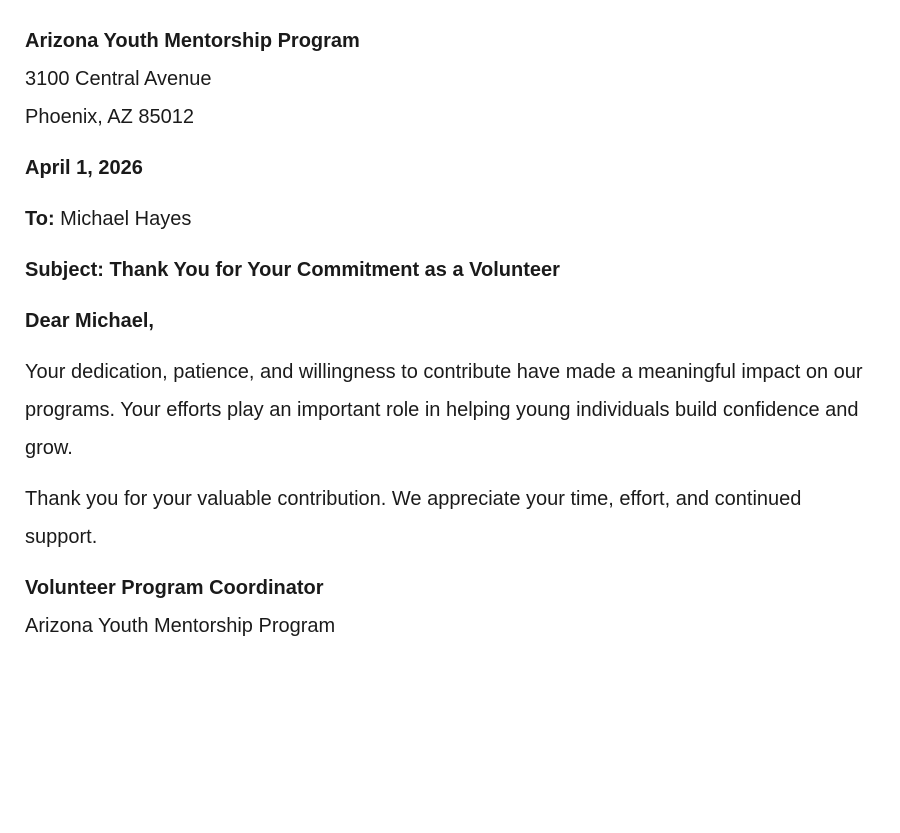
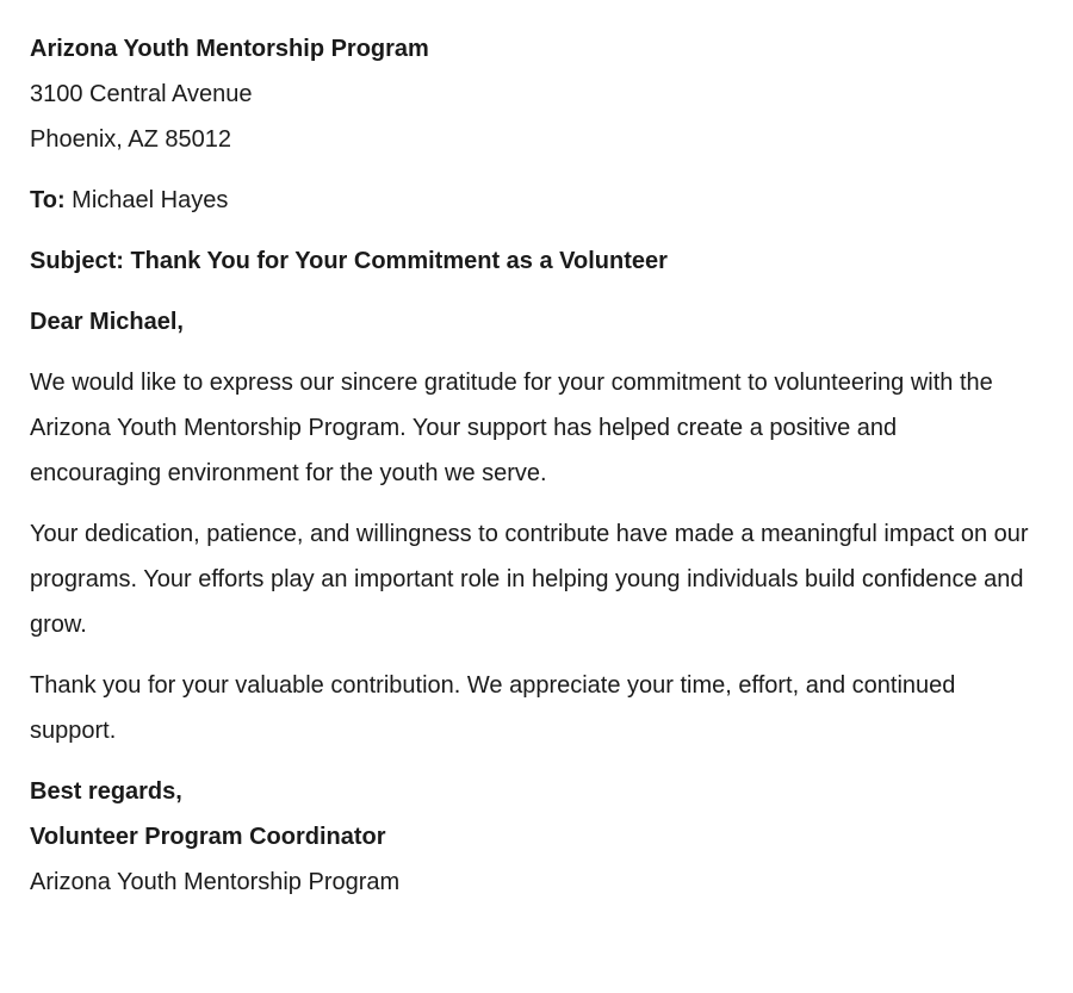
  Arizona Youth Mentorship Program
  3100 Central Avenue
  Phoenix, AZ 85012
- April 1, 2026
  To: Michael Hayes
  Subject: Thank You for Your Commitment as a Volunteer
  Dear Michael,
+ We would like to express our sincere gratitude for your commitment to volunteering with the Arizona Youth Mentorship Program. Your support has helped create a positive and encouraging environment for the youth we serve.
  Your dedication, patience, and willingness to contribute have made a meaningful impact on our programs. Your efforts play an important role in helping young individuals build confidence and grow.
  Thank you for your valuable contribution. We appreciate your time, effort, and continued support.
+ Best regards,
  Volunteer Program Coordinator
  Arizona Youth Mentorship Program
